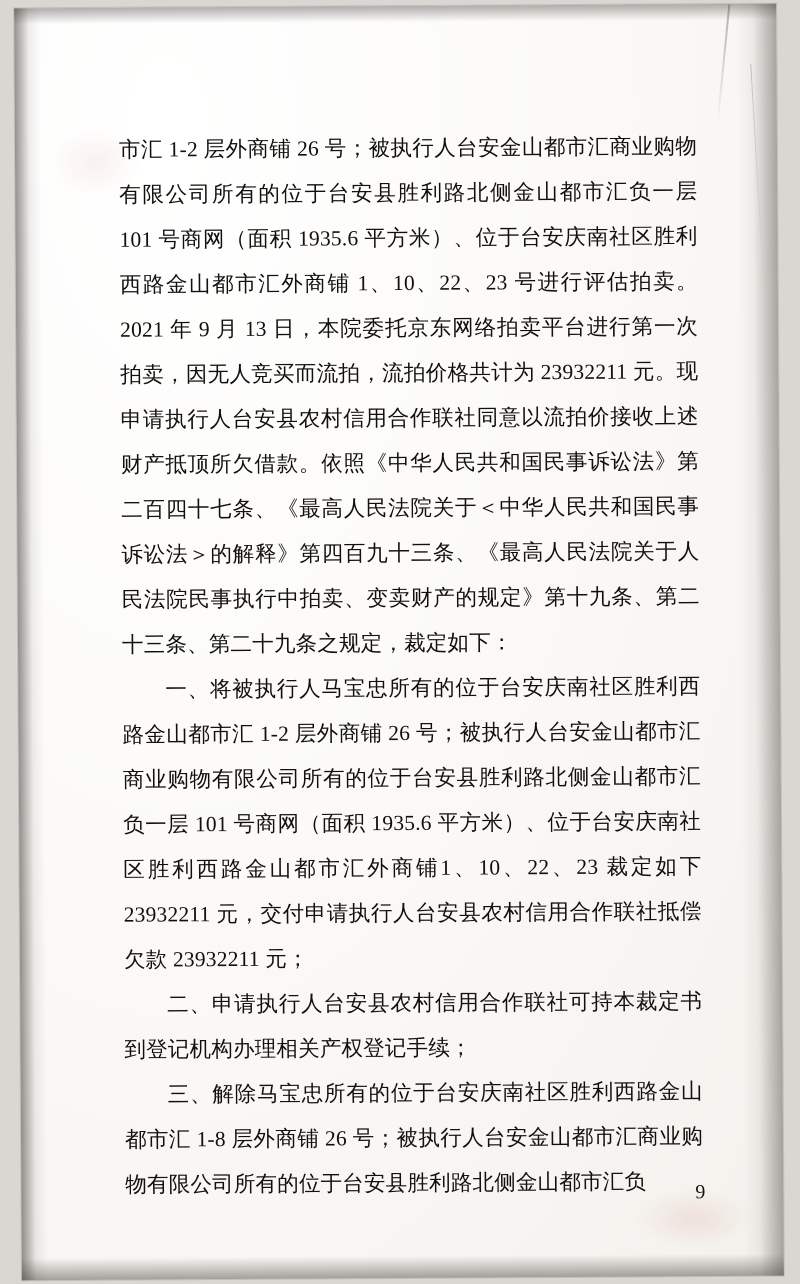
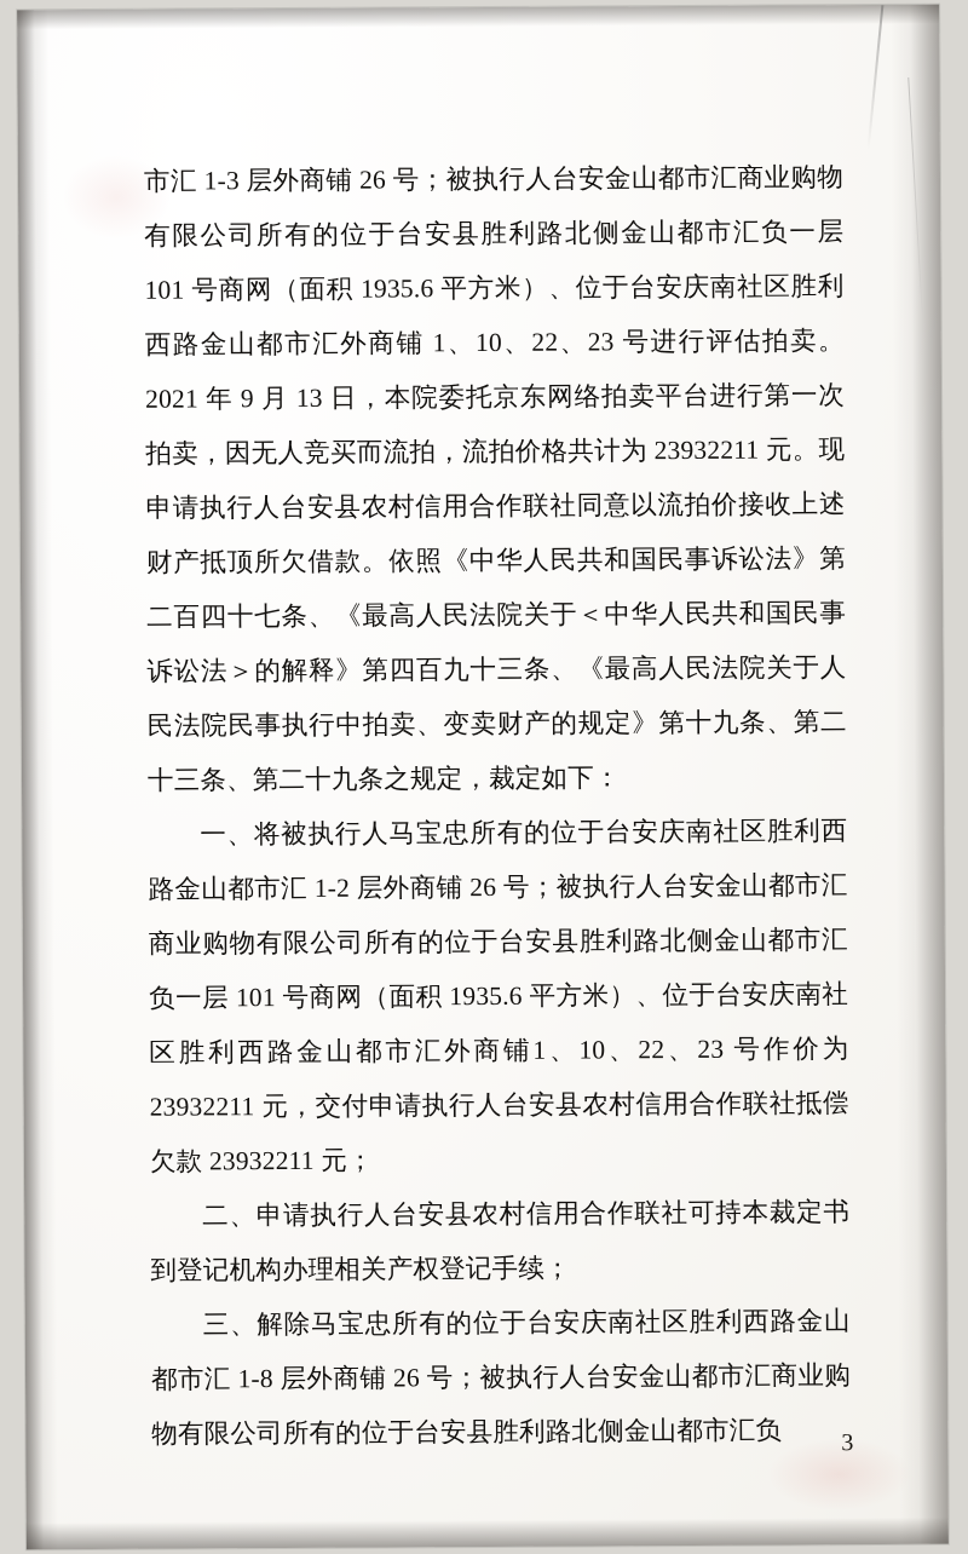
- 市汇 1-2 层外商铺 26 号；被执行人台安金山都市汇商业购物有限公司所有的位于台安县胜利路北侧金山都市汇负一层 101 号商网（面积 1935.6 平方米）、位于台安庆南社区胜利西路金山都市汇外商铺 1、10、22、23 号进行评估拍卖。2021 年 9 月 13 日，本院委托京东网络拍卖平台进行第一次拍卖，因无人竞买而流拍，流拍价格共计为 23932211 元。现申请执行人台安县农村信用合作联社同意以流拍价接收上述财产抵顶所欠借款。依照《中华人民共和国民事诉讼法》第二百四十七条、《最高人民法院关于＜中华人民共和国民事诉讼法＞的解释》第四百九十三条、《最高人民法院关于人民法院民事执行中拍卖、变卖财产的规定》第十九条、第二十三条、第二十九条之规定，裁定如下：
+ 市汇 1-3 层外商铺 26 号；被执行人台安金山都市汇商业购物有限公司所有的位于台安县胜利路北侧金山都市汇负一层 101 号商网（面积 1935.6 平方米）、位于台安庆南社区胜利西路金山都市汇外商铺 1、10、22、23 号进行评估拍卖。2021 年 9 月 13 日，本院委托京东网络拍卖平台进行第一次拍卖，因无人竞买而流拍，流拍价格共计为 23932211 元。现申请执行人台安县农村信用合作联社同意以流拍价接收上述财产抵顶所欠借款。依照《中华人民共和国民事诉讼法》第二百四十七条、《最高人民法院关于＜中华人民共和国民事诉讼法＞的解释》第四百九十三条、《最高人民法院关于人民法院民事执行中拍卖、变卖财产的规定》第十九条、第二十三条、第二十九条之规定，裁定如下：
- 一、将被执行人马宝忠所有的位于台安庆南社区胜利西路金山都市汇 1-2 层外商铺 26 号；被执行人台安金山都市汇商业购物有限公司所有的位于台安县胜利路北侧金山都市汇负一层 101 号商网（面积 1935.6 平方米）、位于台安庆南社区胜利西路金山都市汇外商铺1、10、22、23 裁定如下 23932211 元，交付申请执行人台安县农村信用合作联社抵偿欠款 23932211 元；
+ 一、将被执行人马宝忠所有的位于台安庆南社区胜利西路金山都市汇 1-2 层外商铺 26 号；被执行人台安金山都市汇商业购物有限公司所有的位于台安县胜利路北侧金山都市汇负一层 101 号商网（面积 1935.6 平方米）、位于台安庆南社区胜利西路金山都市汇外商铺1、10、22、23 号作价为 23932211 元，交付申请执行人台安县农村信用合作联社抵偿欠款 23932211 元；
  二、申请执行人台安县农村信用合作联社可持本裁定书到登记机构办理相关产权登记手续；
  三、解除马宝忠所有的位于台安庆南社区胜利西路金山都市汇 1-8 层外商铺 26 号；被执行人台安金山都市汇商业购物有限公司所有的位于台安县胜利路北侧金山都市汇负
- 9
+ 3
